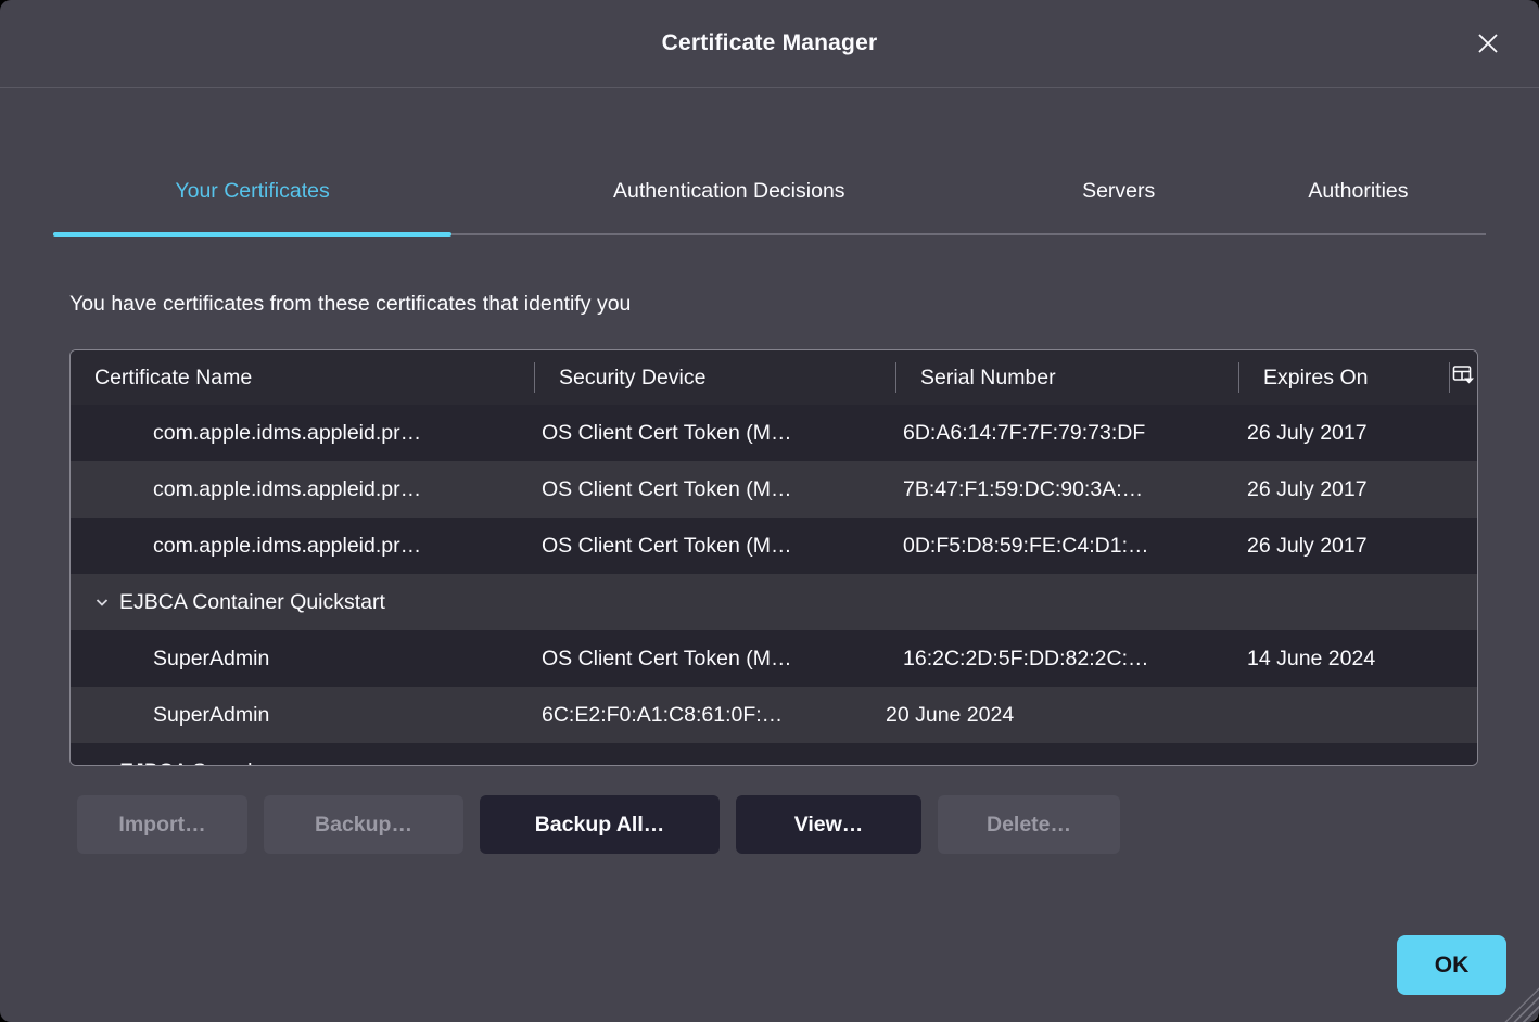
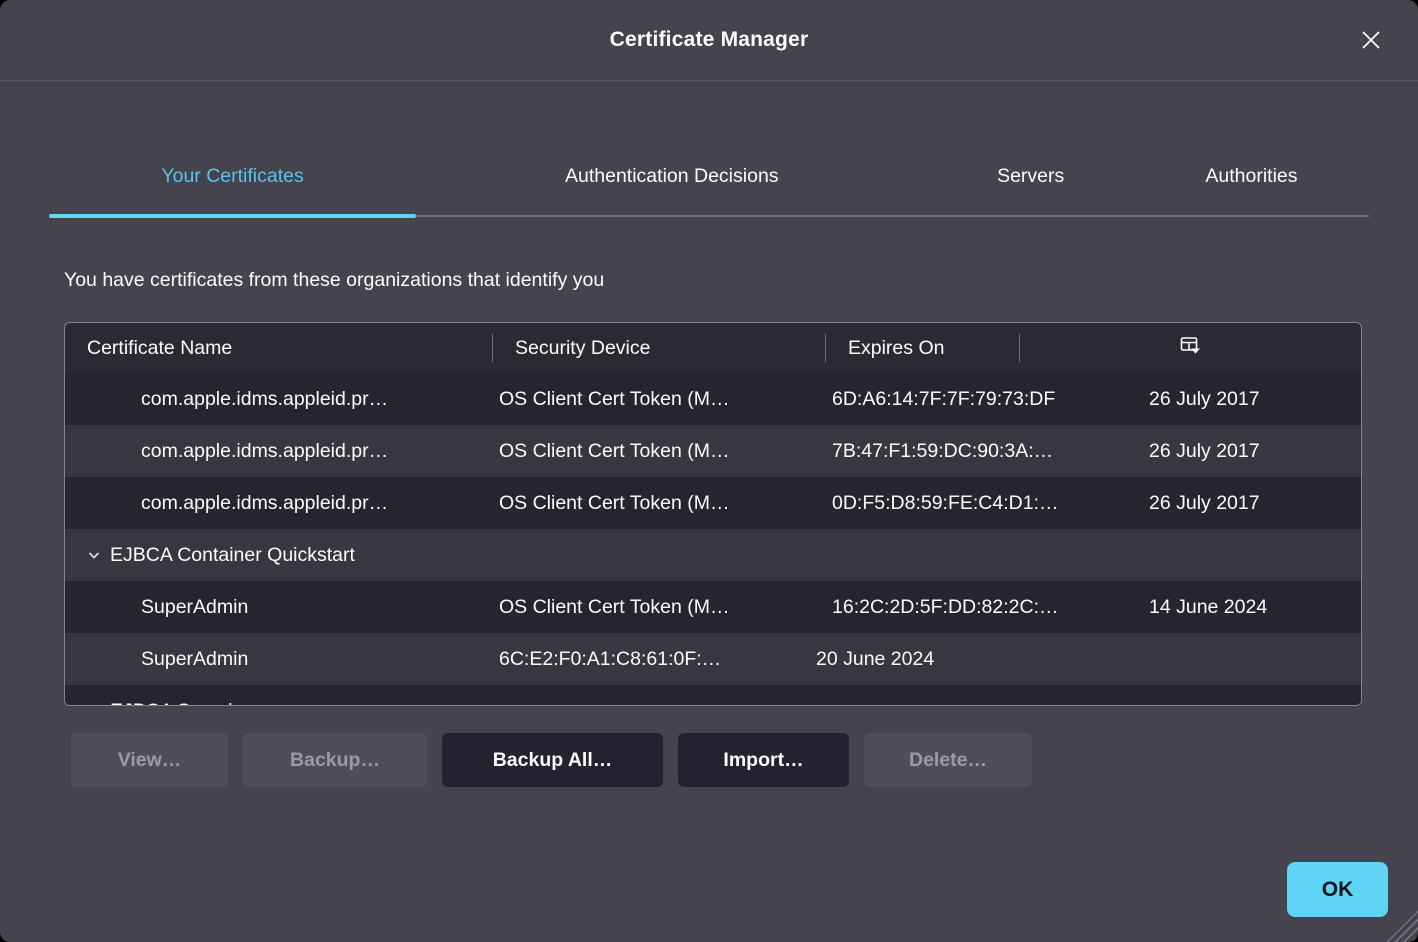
  Certificate Manager
  Your Certificates
  Authentication Decisions
  Servers
  Authorities
- You have certificates from these certificates that identify you
+ You have certificates from these organizations that identify you
  Certificate Name
  Security Device
- Serial Number
  Expires On
  com.apple.idms.appleid.pr…
  OS Client Cert Token (M…
  6D:A6:14:7F:7F:79:73:DF
  26 July 2017
  com.apple.idms.appleid.pr…
  OS Client Cert Token (M…
  7B:47:F1:59:DC:90:3A:…
  26 July 2017
  com.apple.idms.appleid.pr…
  OS Client Cert Token (M…
  0D:F5:D8:59:FE:C4:D1:…
  26 July 2017
  EJBCA Container Quickstart
  SuperAdmin
  OS Client Cert Token (M…
  16:2C:2D:5F:DD:82:2C:…
  14 June 2024
  SuperAdmin
  6C:E2:F0:A1:C8:61:0F:…
  20 June 2024
- Import…
+ View…
  Backup…
  Backup All…
- View…
+ Import…
  Delete…
  OK
